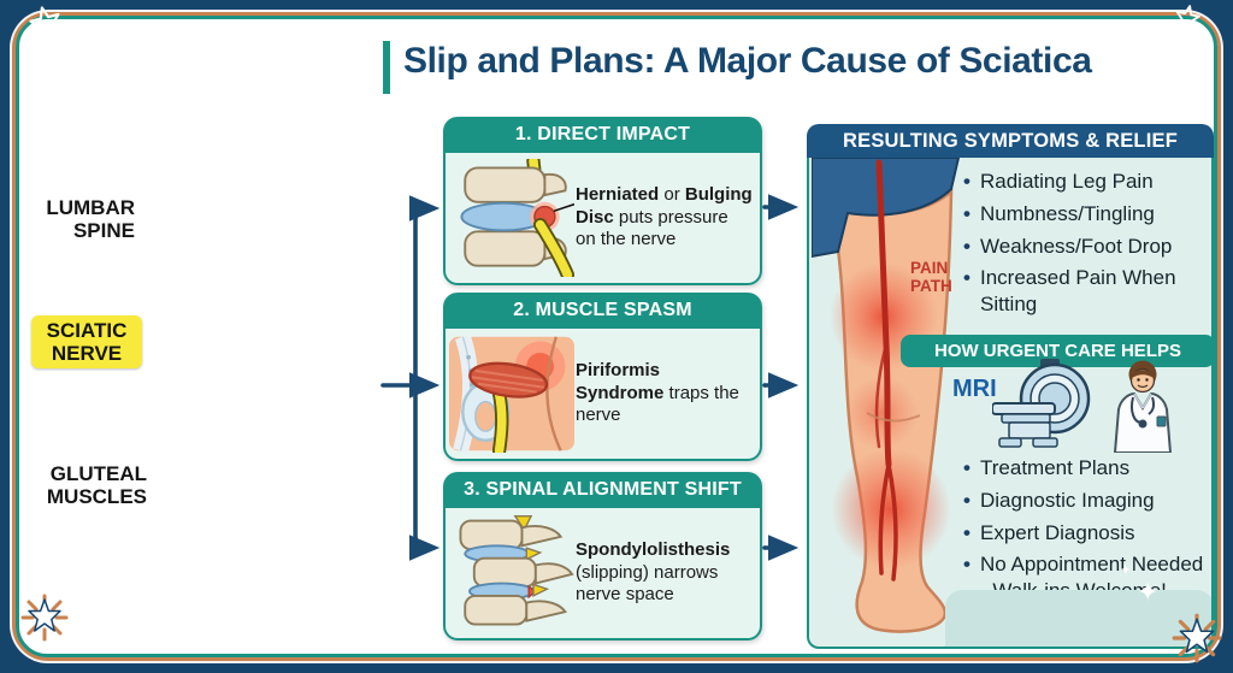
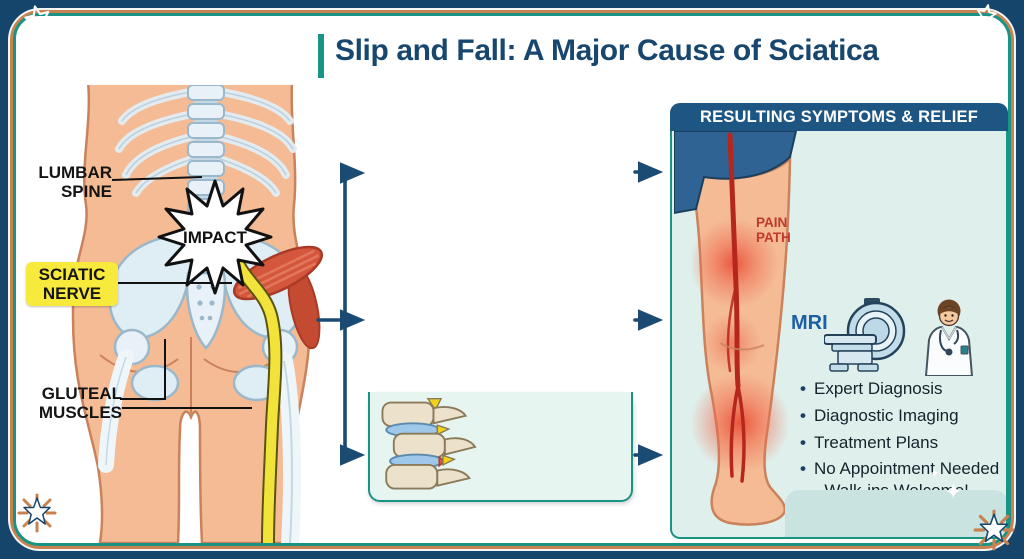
- Slip and Plans: A Major Cause of Sciatica
+ Slip and Fall: A Major Cause of Sciatica
+ IMPACT
  LUMBAR
  SPINE
  SCIATIC
  NERVE
  GLUTEAL
  MUSCLES
- 1. DIRECT IMPACT
- Herniated or Bulging Disc puts pressure on the nerve
- 2. MUSCLE SPASM
- Piriformis Syndrome traps the nerve
- 3. SPINAL ALIGNMENT SHIFT
- Spondylolisthesis (slipping) narrows nerve space
  RESULTING SYMPTOMS & RELIEF
  PAIN
  PATH
- Radiating Leg Pain
- Numbness/Tingling
- Weakness/Foot Drop
- Increased Pain When Sitting
- HOW URGENT CARE HELPS
  MRI
- Treatment Plans
+ Expert Diagnosis
  Diagnostic Imaging
- Expert Diagnosis
+ Treatment Plans
  ✦
  ✦
